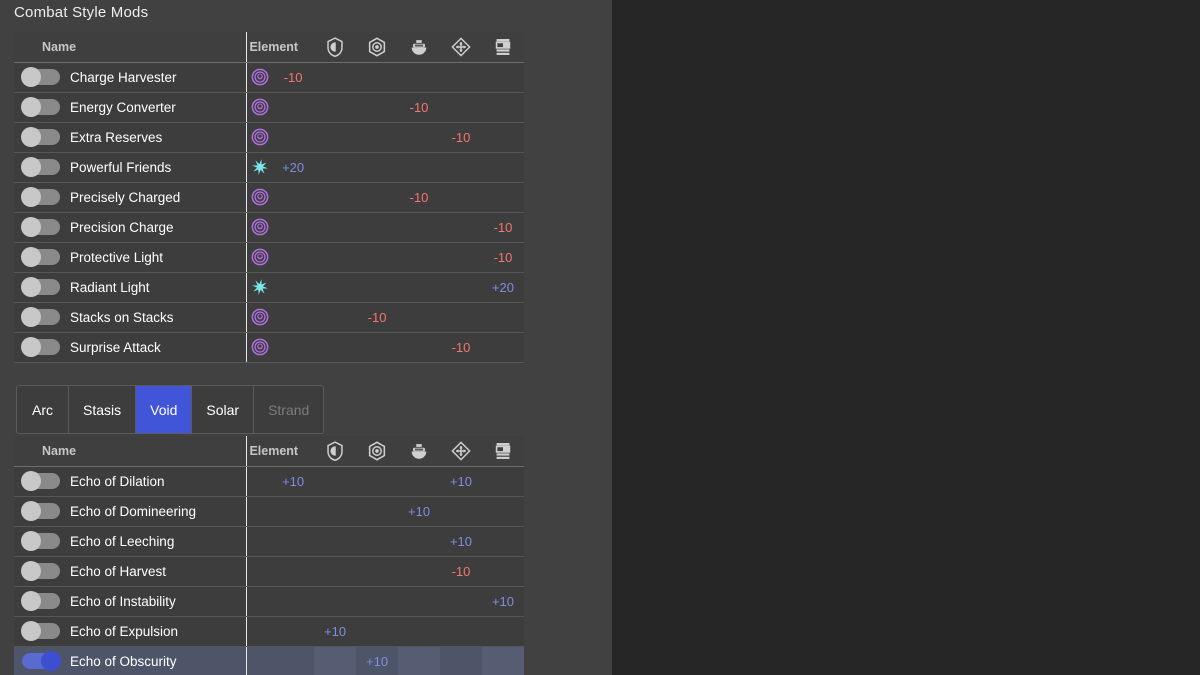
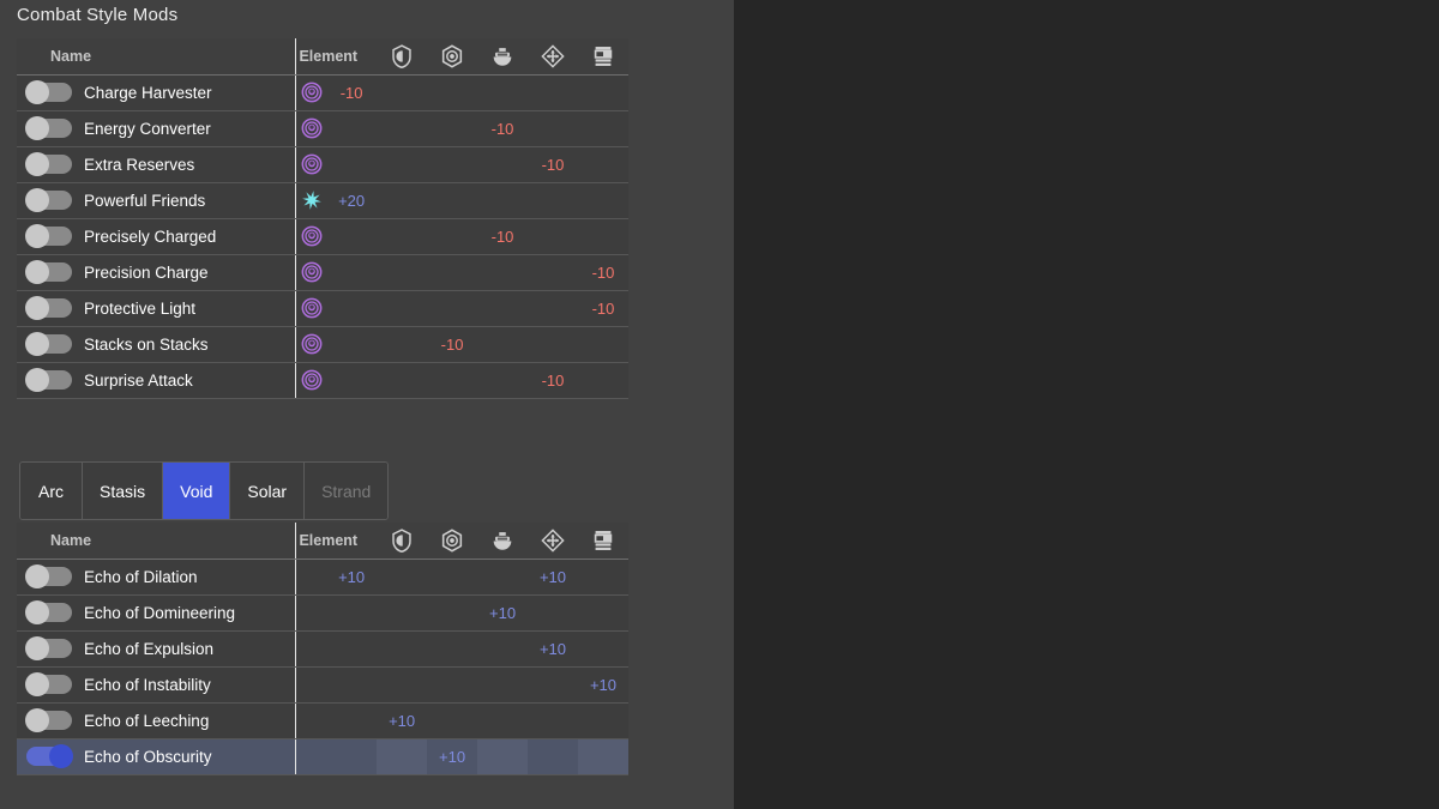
  Combat Style Mods
  Name	Element
  Charge Harvester		-10
  Energy Converter					-10
  Extra Reserves						-10
  Powerful Friends		+20
  Precisely Charged					-10
  Precision Charge							-10
  Protective Light							-10
- Radiant Light							+20
  Stacks on Stacks				-10
  Surprise Attack						-10
  Arc
  Stasis
  Void
  Solar
  Strand
  Name	Element
  Echo of Dilation		+10				+10
  Echo of Domineering					+10
- Echo of Leeching						+10
+ Echo of Expulsion						+10
- Echo of Harvest						-10
  Echo of Instability							+10
- Echo of Expulsion			+10
+ Echo of Leeching			+10
  Echo of Obscurity				+10
